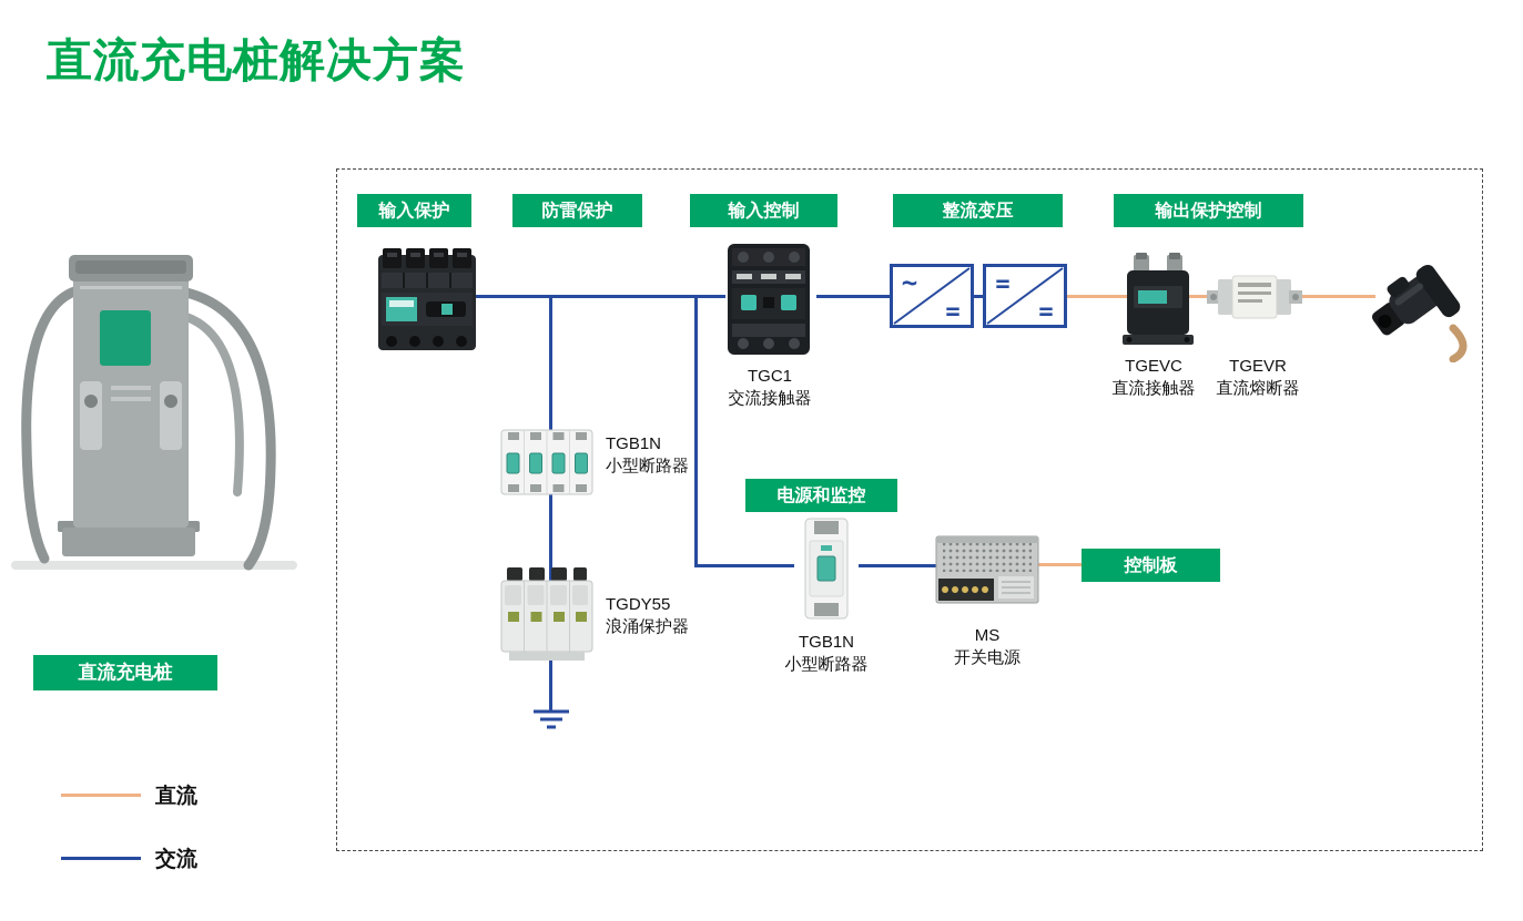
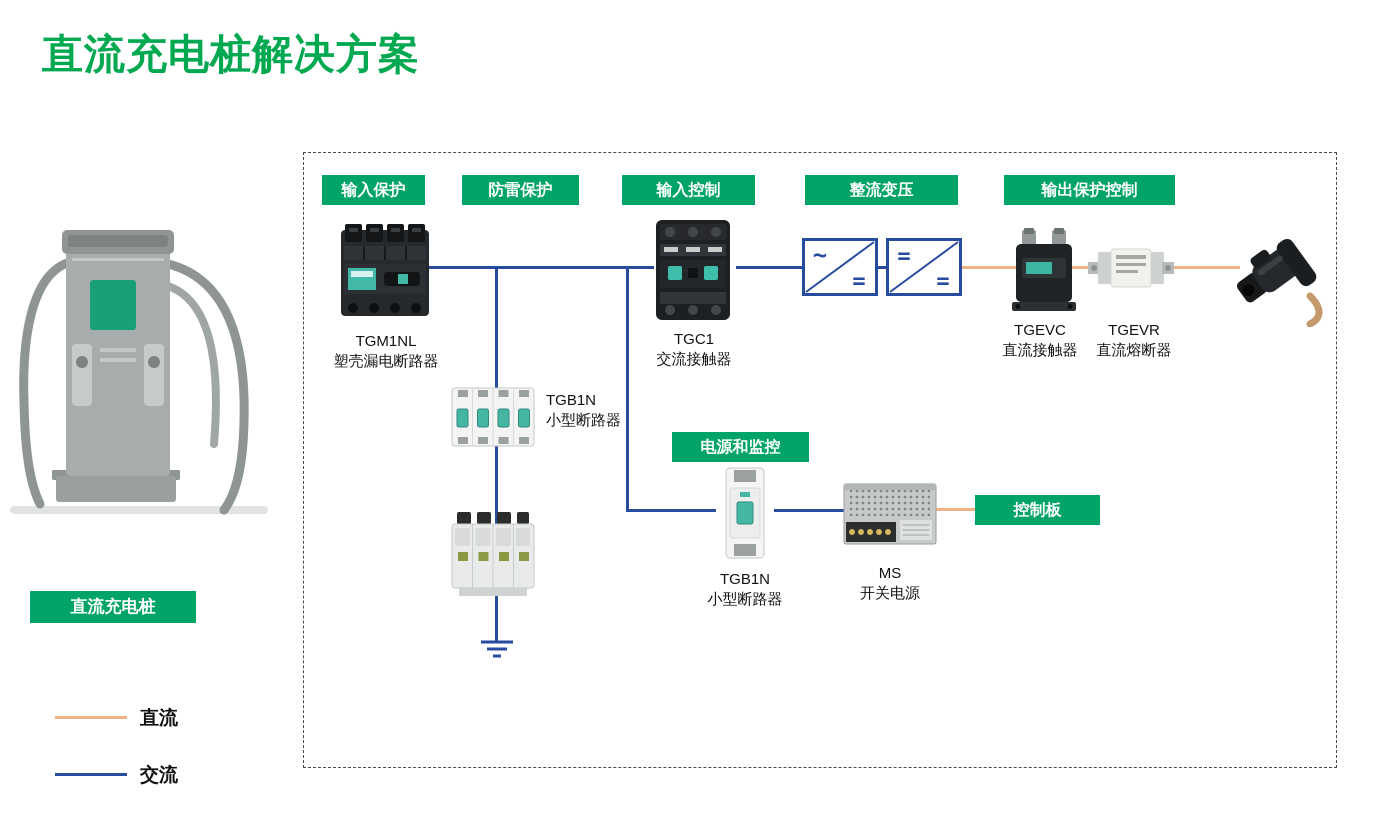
  直流充电桩解决方案
  输入保护
  防雷保护
  输入控制
  整流变压
  输出保护控制
  电源和监控
  控制板
  ~
  =
  =
  =
+ TGM1NL
+ 塑壳漏电断路器
  TGB1N
  小型断路器
- TGDY55
- 浪涌保护器
  TGC1
  交流接触器
  TGEVC
  直流接触器
  TGEVR
  直流熔断器
  TGB1N
  小型断路器
  MS
  开关电源
  直流充电桩
  直流
  交流
